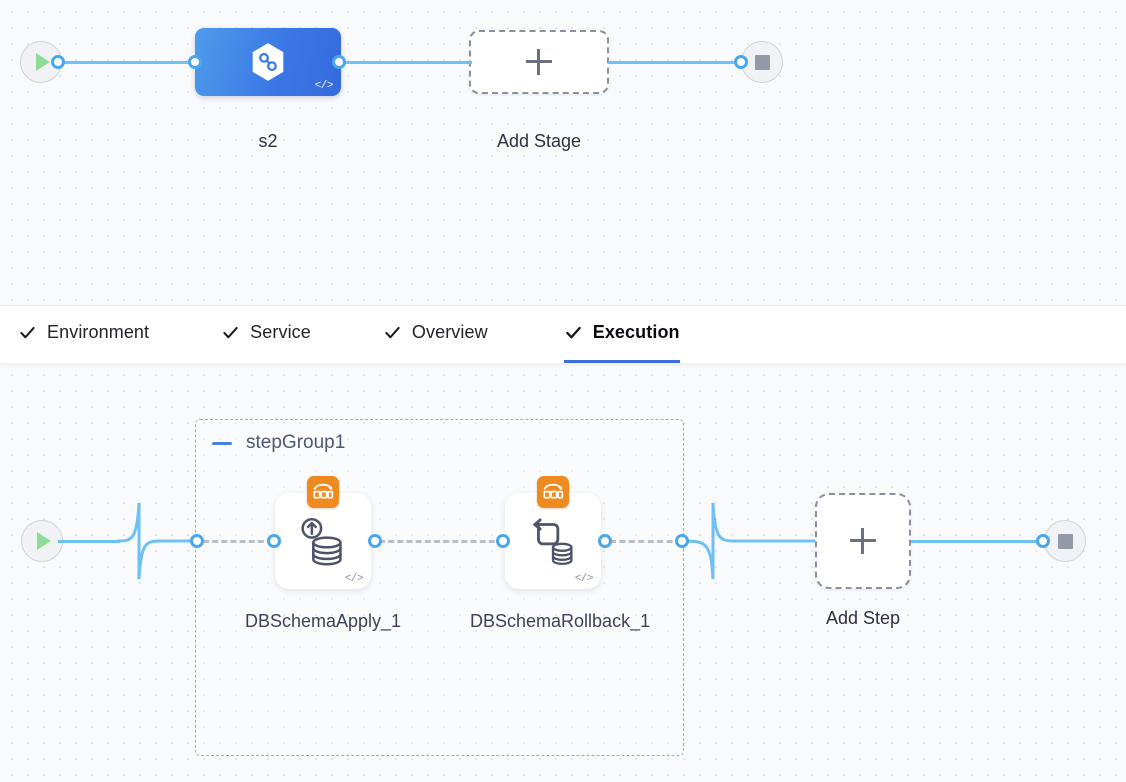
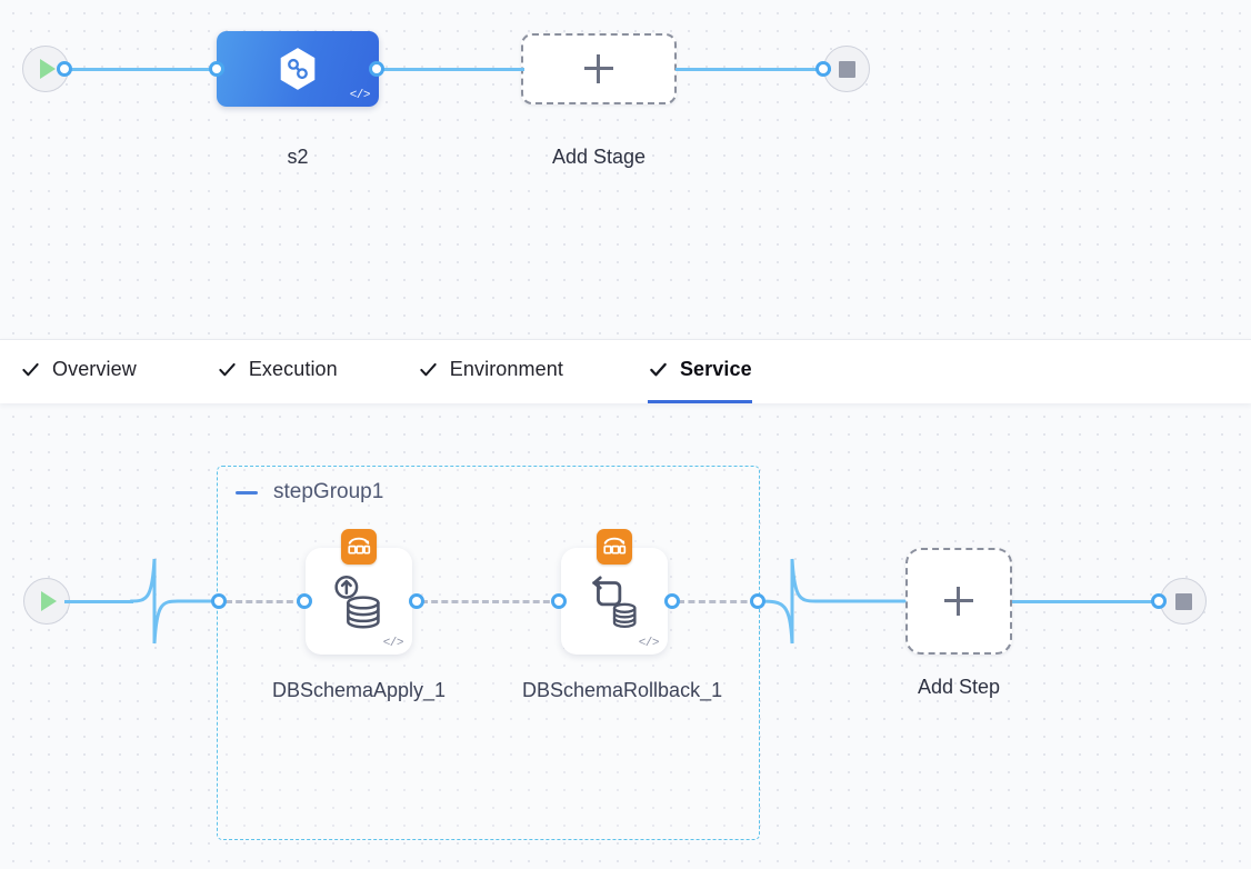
  </>
  s2
  Add Stage
- Environment
+ Overview
- Service
+ Execution
- Overview
+ Environment
- Execution
+ Service
  stepGroup1
  </>
  DBSchemaApply_1
  </>
  DBSchemaRollback_1
  Add Step
